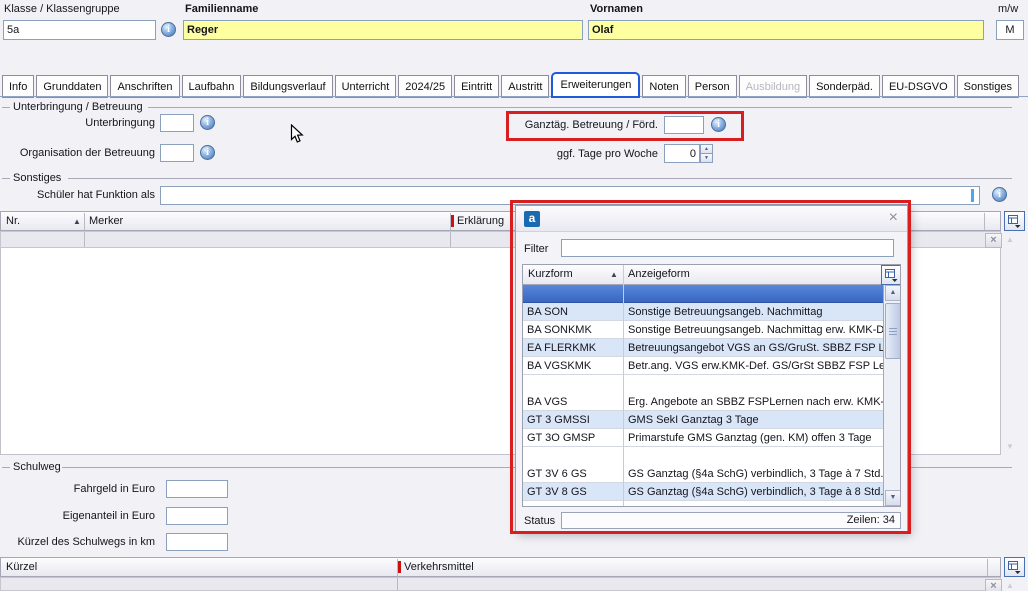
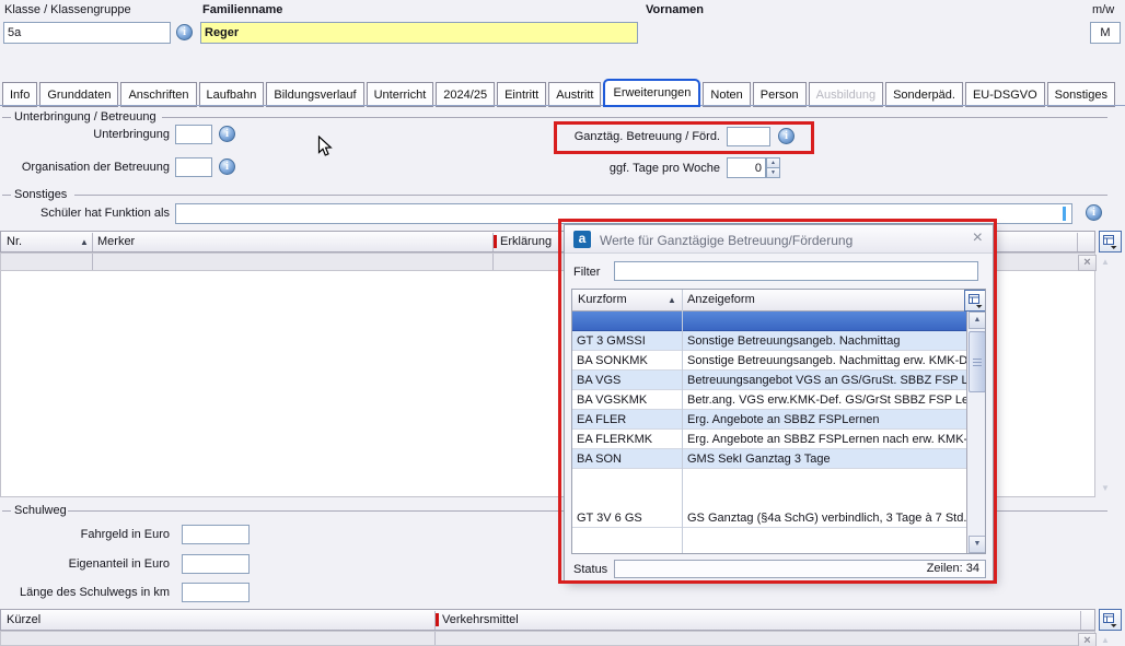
  Klasse / Klassengruppe
  Familienname
  Vornamen
  m/w
  5a
  i
  Reger
- Olaf
  M
  Info Grunddaten Anschriften Laufbahn Bildungsverlauf Unterricht 2024/25 Eintritt Austritt Erweiterungen Noten Person Ausbildung Sonderpäd. EU-DSGVO Sonstiges
  Unterbringung / Betreuung
  Unterbringung
  i
  Organisation der Betreuung
  i
  Ganztäg. Betreuung / Förd.
  i
  ggf. Tage pro Woche
  0
  Sonstiges
  Schüler hat Funktion als
  i
  Nr.
  ▲
  Merker
  Erklärung
  ×
  ▲
  ▼
  Schulweg
  Fahrgeld in Euro
  Eigenanteil in Euro
- Kürzel des Schulwegs in km
+ Länge des Schulwegs in km
  Kürzel
  Verkehrsmittel
  ×
  ▲
  a
+ Werte für Ganztägige Betreuung/Förderung
  ×
  Filter
  Kurzform
  ▲
  Anzeigeform
- BA SON
+ GT 3 GMSSI
  Sonstige Betreuungsangeb. Nachmittag
  BA SONKMK
  Sonstige Betreuungsangeb. Nachmittag erw. KMK-D
- EA FLERKMK
+ BA VGS
  Betreuungsangebot VGS an GS/GruSt. SBBZ FSP L
  BA VGSKMK
  Betr.ang. VGS erw.KMK-Def. GS/GrSt SBBZ FSP L
+ EA FLER
+ Erg. Angebote an SBBZ FSPLernen
- BA VGS
+ EA FLERKMK
  Erg. Angebote an SBBZ FSPLernen nach erw. KMK
- GT 3 GMSSI
+ BA SON
  GMS SekI Ganztag 3 Tage
- GT 3O GMSP
- Primarstufe GMS Ganztag (gen. KM) offen 3 Tage
  GT 3V 6 GS
  GS Ganztag (§4a SchG) verbindlich, 3 Tage à 7 Std.
- GT 3V 8 GS
- GS Ganztag (§4a SchG) verbindlich, 3 Tage à 8 Std.
  Status
  Zeilen: 34
